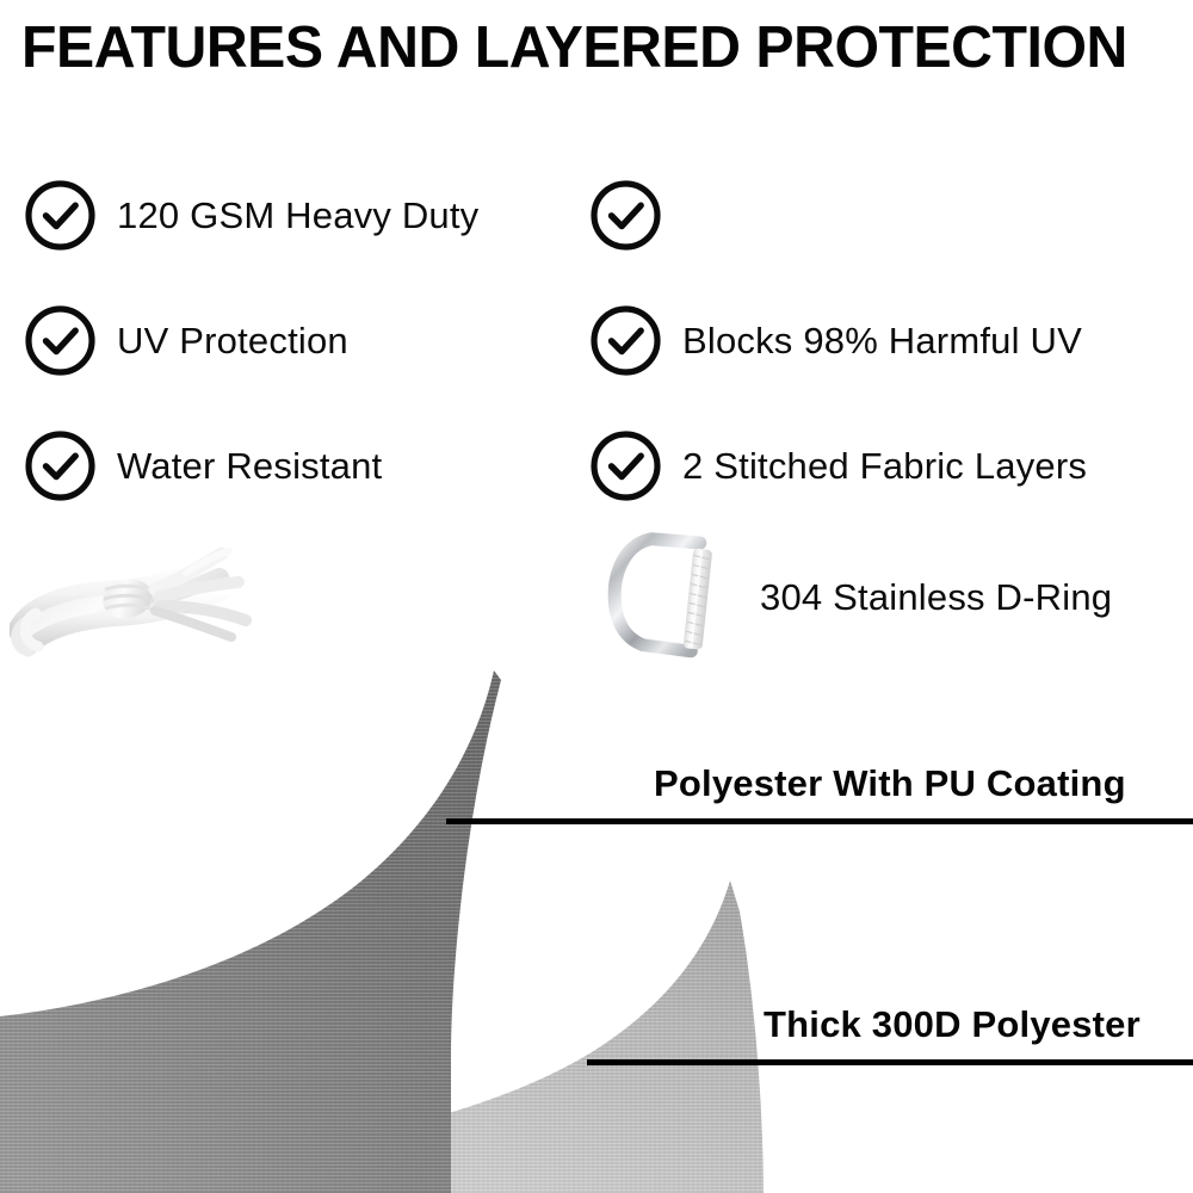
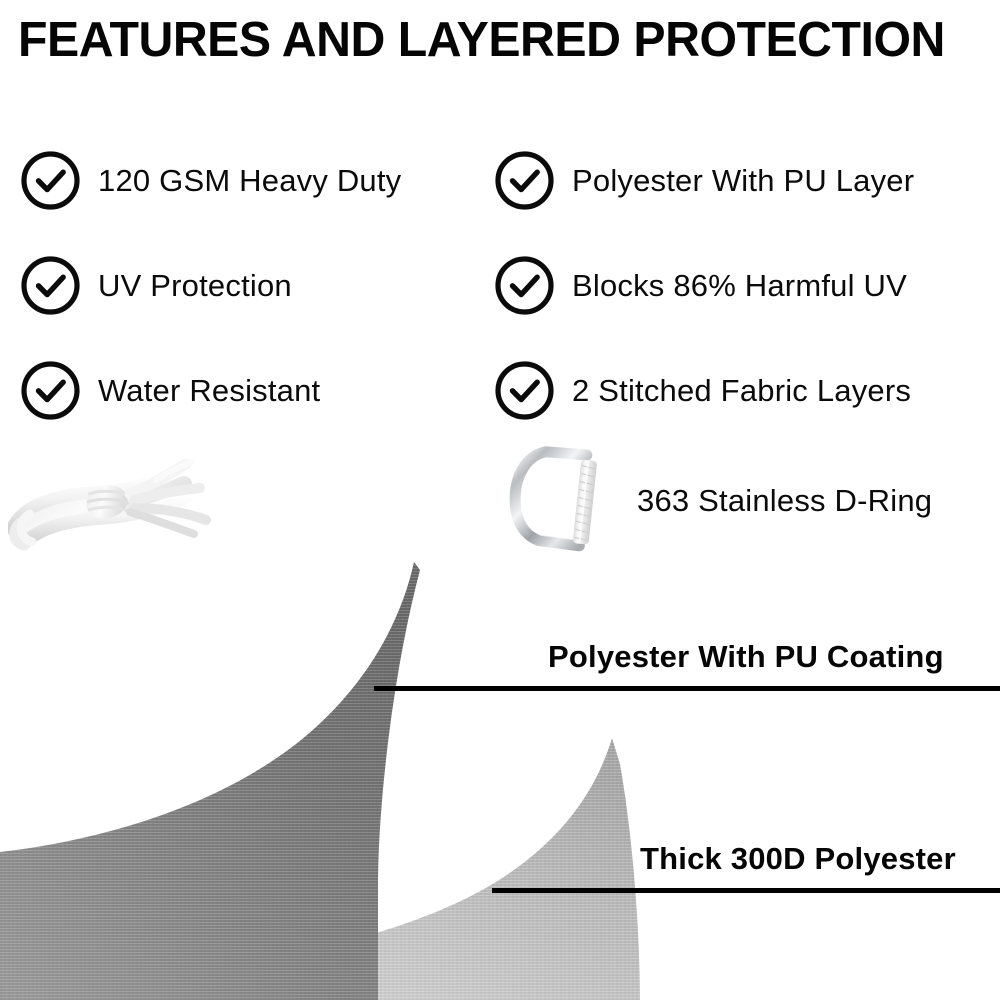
  FEATURES AND LAYERED PROTECTION
  120 GSM Heavy Duty
+ Polyester With PU Layer
  UV Protection
- Blocks 98% Harmful UV
+ Blocks 86% Harmful UV
  Water Resistant
  2 Stitched Fabric Layers
- 304 Stainless D-Ring
+ 363 Stainless D-Ring
  Polyester With PU Coating
  Thick 300D Polyester
